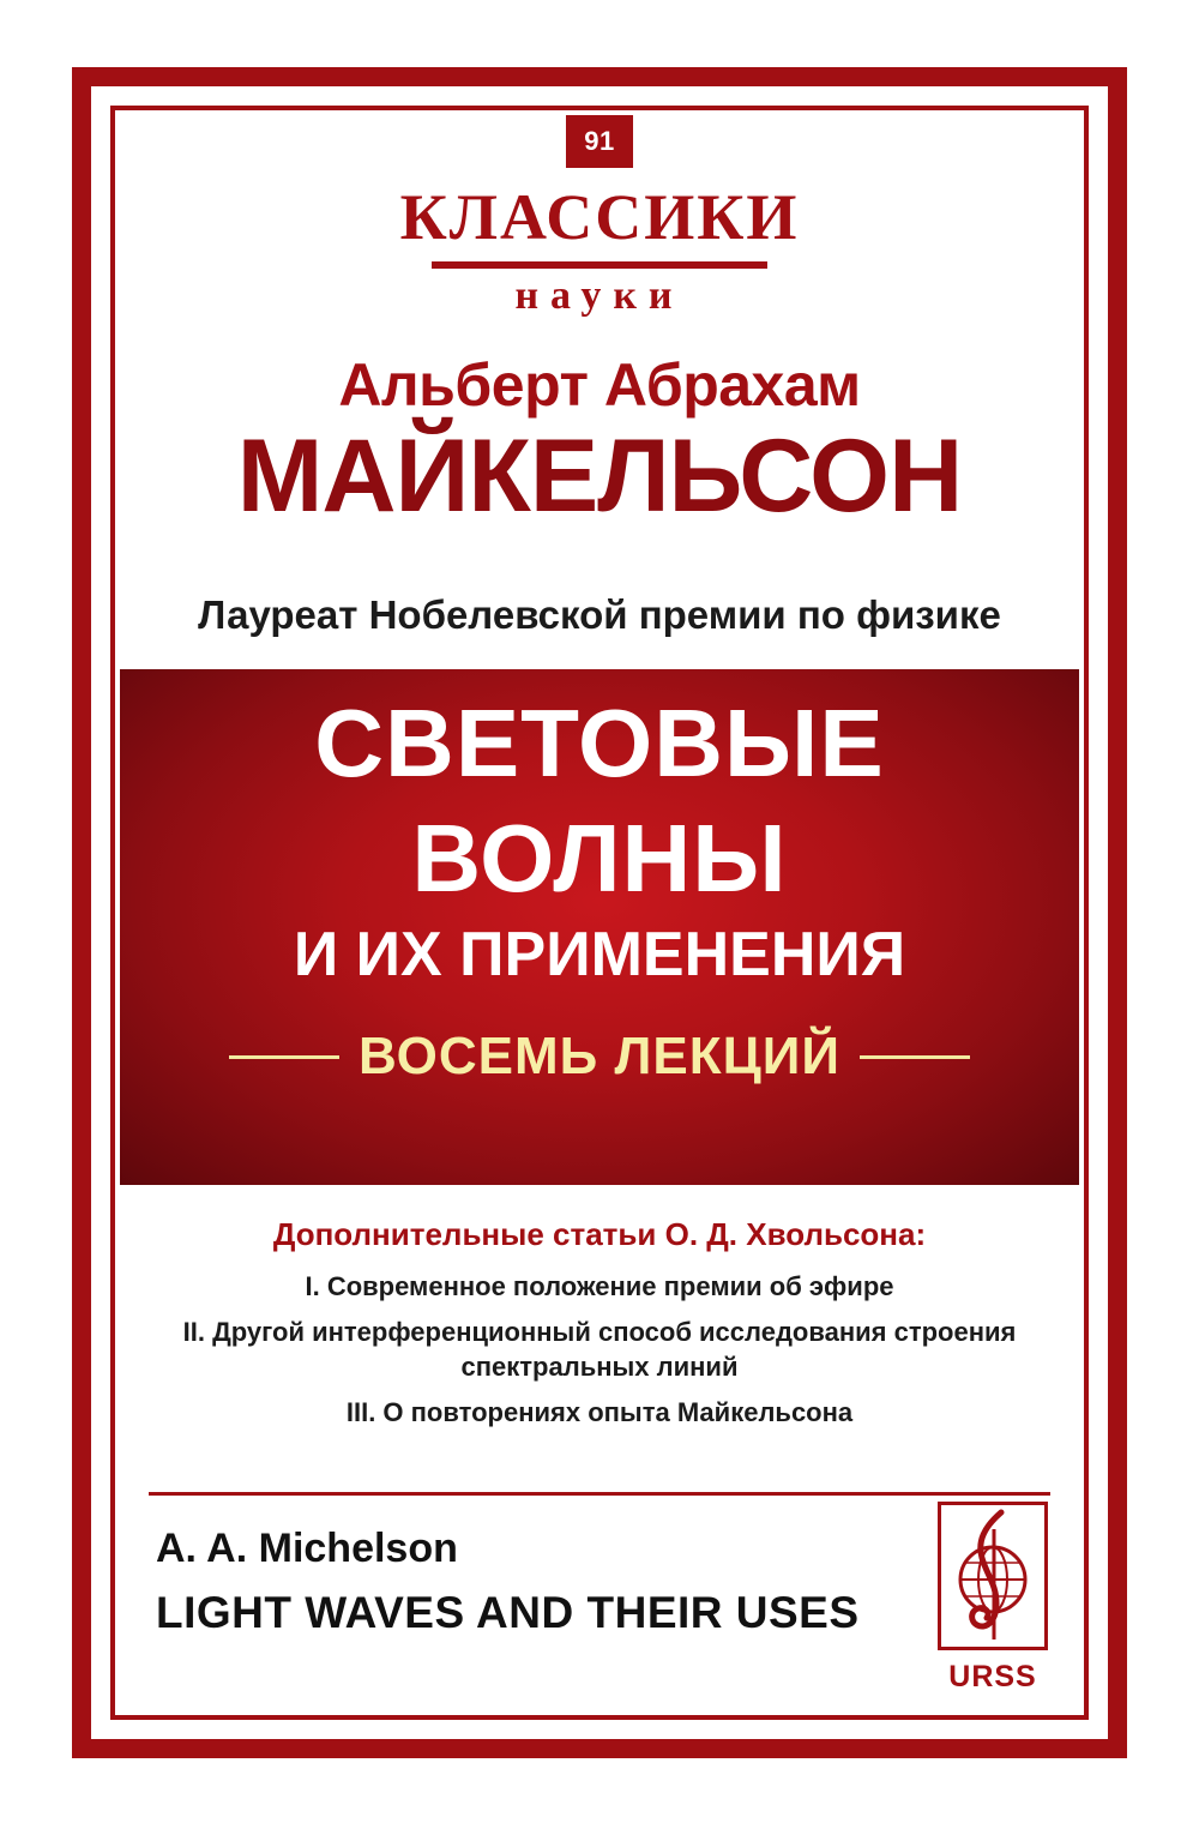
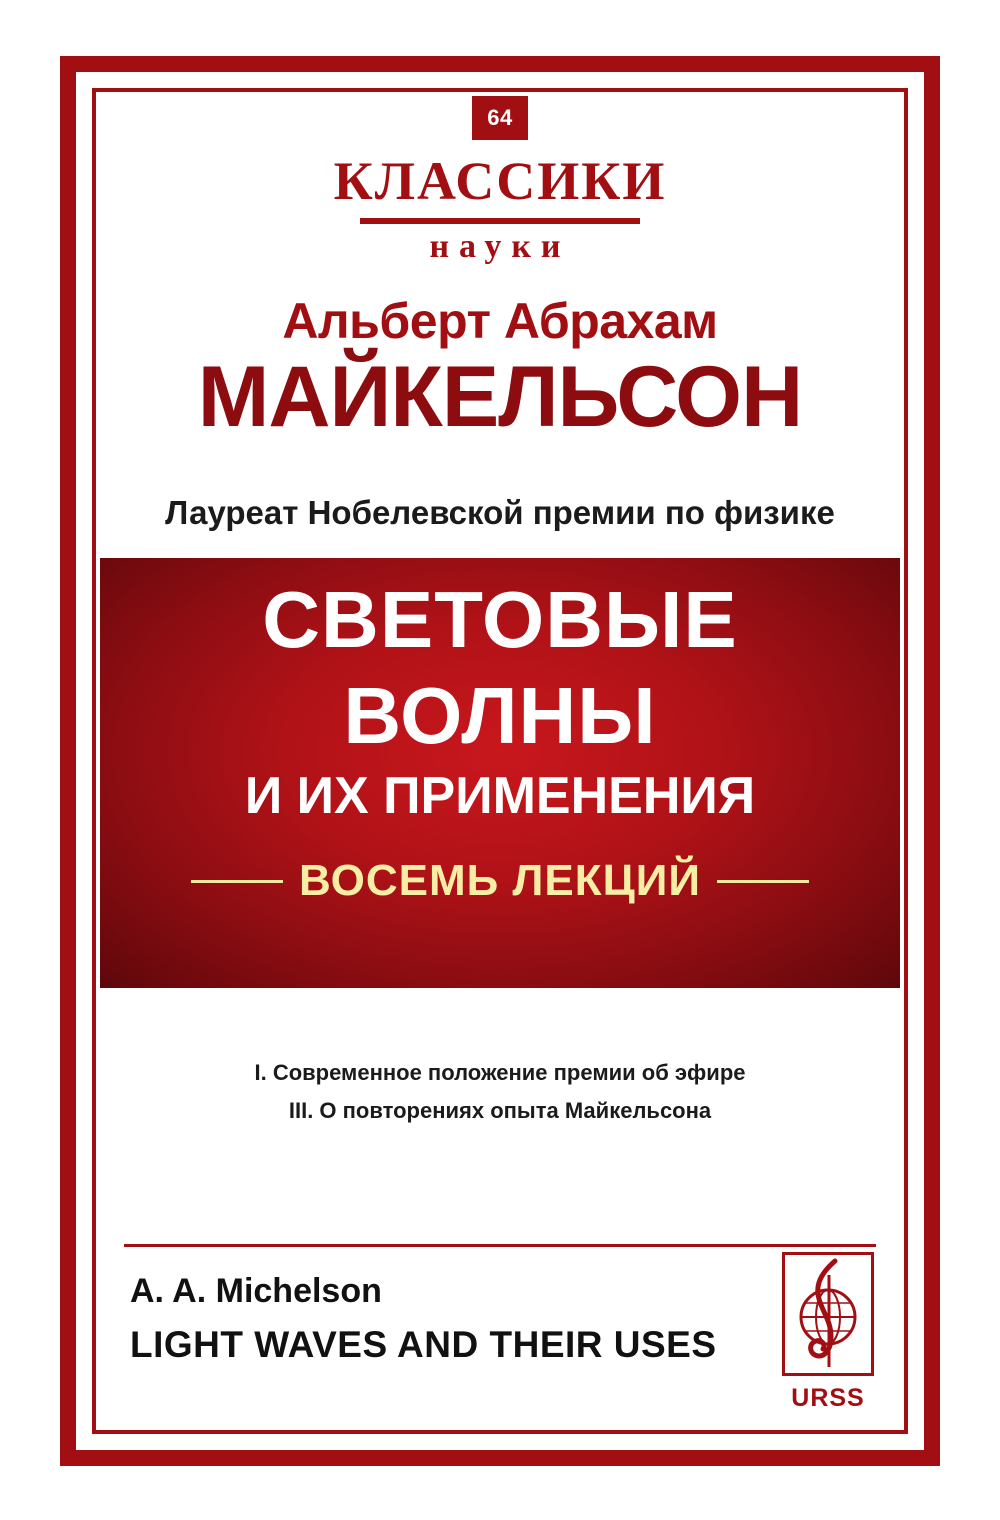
- 91
+ 64
  КЛАССИКИ
  науки
  Альберт Абрахам
  МАЙКЕЛЬСОН
  Лауреат Нобелевской премии по физике
  СВЕТОВЫЕ
  ВОЛНЫ
  И ИХ ПРИМЕНЕНИЯ
  ВОСЕМЬ ЛЕКЦИЙ
- Дополнительные статьи О. Д. Хвольсона:
  I. Современное положение премии об эфире
- II. Другой интерференционный способ исследования строения спектральных линий
  III. О повторениях опыта Майкельсона
  A. A. Michelson
  LIGHT WAVES AND THEIR USES
  URSS
